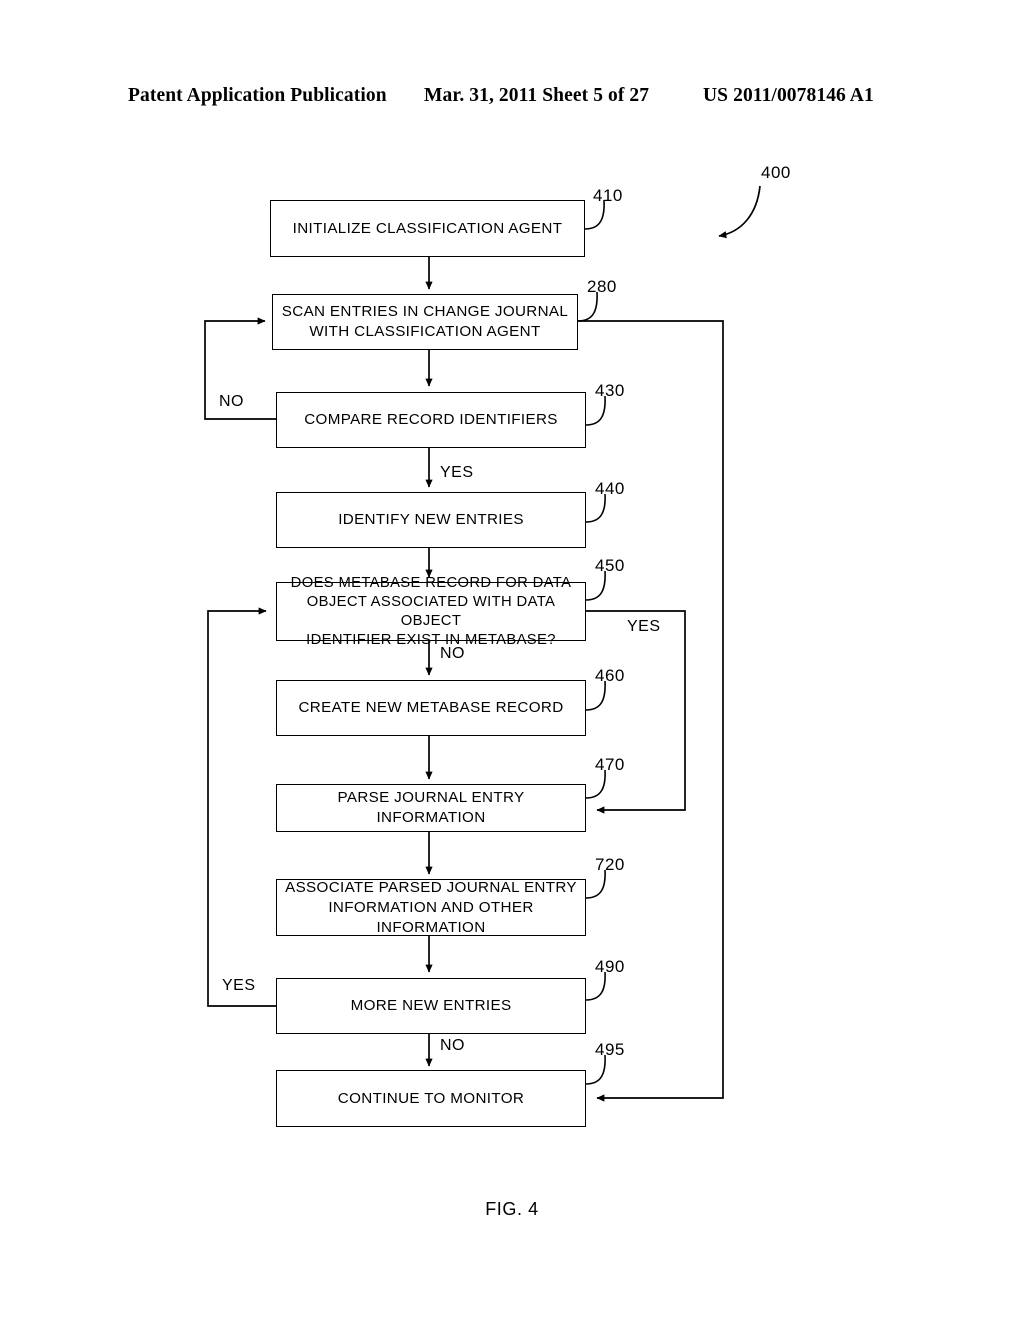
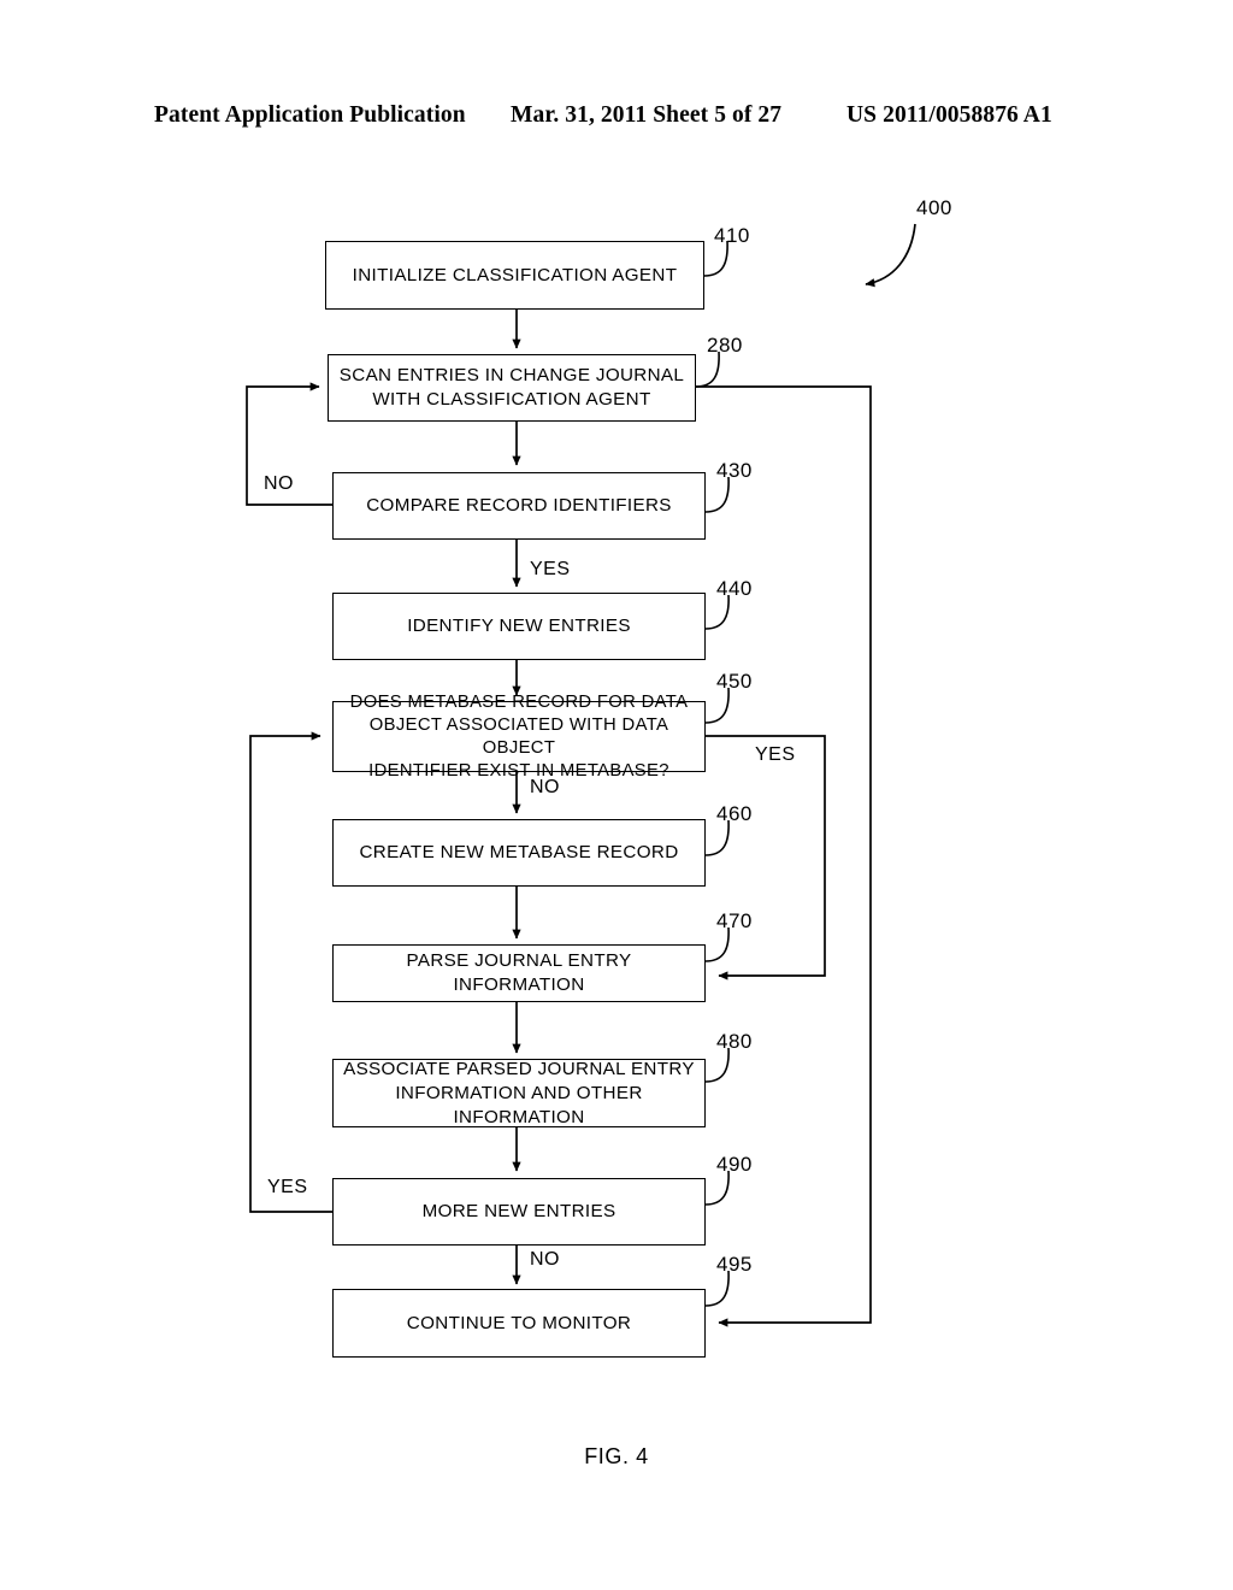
  Patent Application Publication
  Mar. 31, 2011 Sheet 5 of 27
- US 2011/0078146 A1
+ US 2011/0058876 A1
  400
  INITIALIZE CLASSIFICATION AGENT
  410
  SCAN ENTRIES IN CHANGE JOURNAL
  WITH CLASSIFICATION AGENT
  280
  COMPARE RECORD IDENTIFIERS
  430
  IDENTIFY NEW ENTRIES
  440
  DOES METABASE RECORD FOR DATA
  OBJECT ASSOCIATED WITH DATA OBJECT
  IDENTIFIER EXIST IN METABASE?
  450
  CREATE NEW METABASE RECORD
  460
  PARSE JOURNAL ENTRY INFORMATION
  470
  ASSOCIATE PARSED JOURNAL ENTRY
  INFORMATION AND OTHER INFORMATION
- 720
+ 480
  MORE NEW ENTRIES
  490
  CONTINUE TO MONITOR
  495
  NO
  YES
  YES
  NO
  YES
  NO
  FIG. 4
